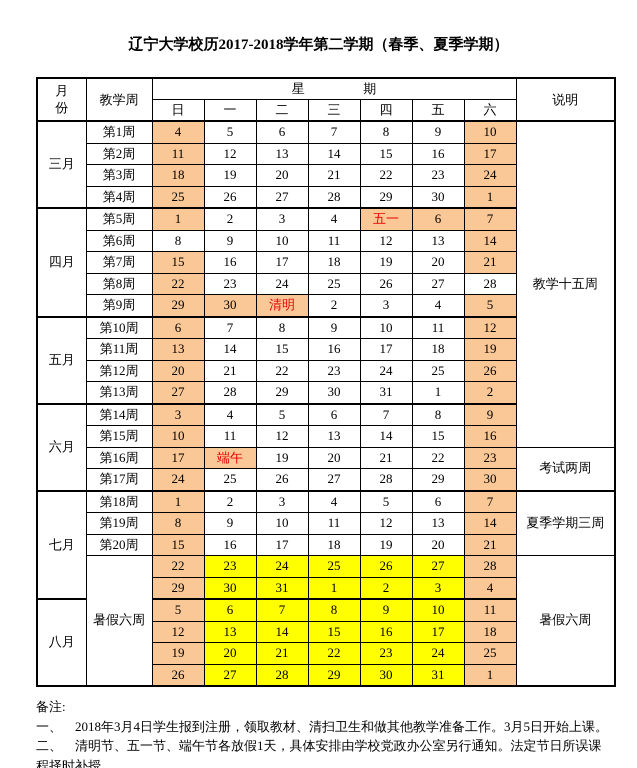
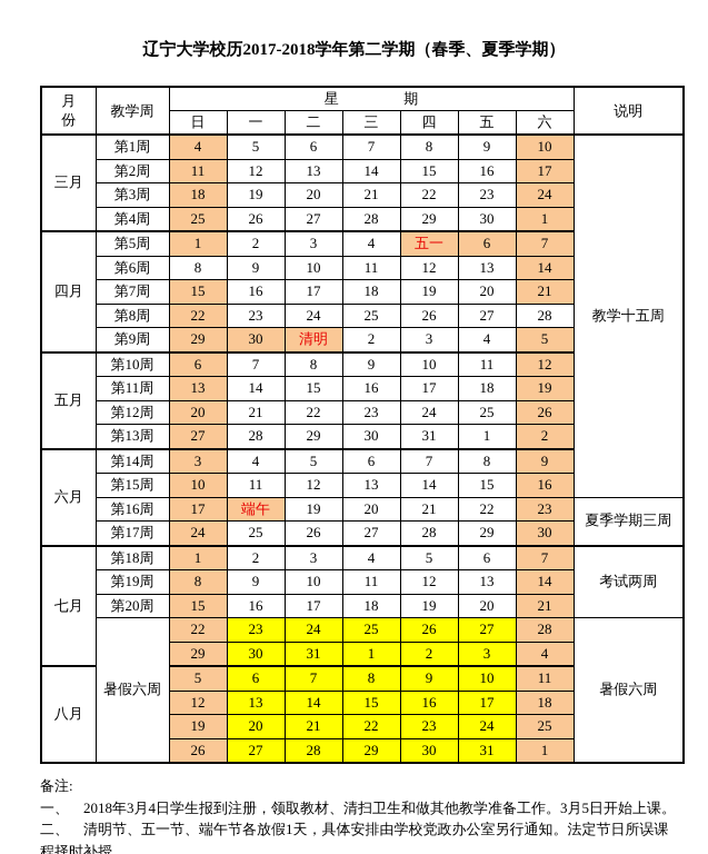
  辽宁大学校历2017-2018学年第二学期（春季、夏季学期）
  月份	教学周	星期	说明
  日	一	二	三	四	五	六
  三月	第1周	4	5	6	7	8	9	10	教学十五周
  第2周	11	12	13	14	15	16	17
  第3周	18	19	20	21	22	23	24
  第4周	25	26	27	28	29	30	1
  四月	第5周	1	2	3	4	五一	6	7
  第6周	8	9	10	11	12	13	14
  第7周	15	16	17	18	19	20	21
  第8周	22	23	24	25	26	27	28
  第9周	29	30	清明	2	3	4	5
  五月	第10周	6	7	8	9	10	11	12
  第11周	13	14	15	16	17	18	19
  第12周	20	21	22	23	24	25	26
  第13周	27	28	29	30	31	1	2
  六月	第14周	3	4	5	6	7	8	9
  第15周	10	11	12	13	14	15	16
- 第16周	17	端午	19	20	21	22	23	考试两周
+ 第16周	17	端午	19	20	21	22	23	夏季学期三周
  第17周	24	25	26	27	28	29	30
- 七月	第18周	1	2	3	4	5	6	7	夏季学期三周
+ 七月	第18周	1	2	3	4	5	6	7	考试两周
  第19周	8	9	10	11	12	13	14
  第20周	15	16	17	18	19	20	21
  暑假六周	22	23	24	25	26	27	28	暑假六周
  29	30	31	1	2	3	4
  八月	5	6	7	8	9	10	11
  12	13	14	15	16	17	18
  19	20	21	22	23	24	25
  26	27	28	29	30	31	1
  备注:
  一、 2018年3月4日学生报到注册，领取教材、清扫卫生和做其他教学准备工作。3月5日开始上课。
  二、 清明节、五一节、端午节各放假1天，具体安排由学校党政办公室另行通知。法定节日所误课程择时补授。
